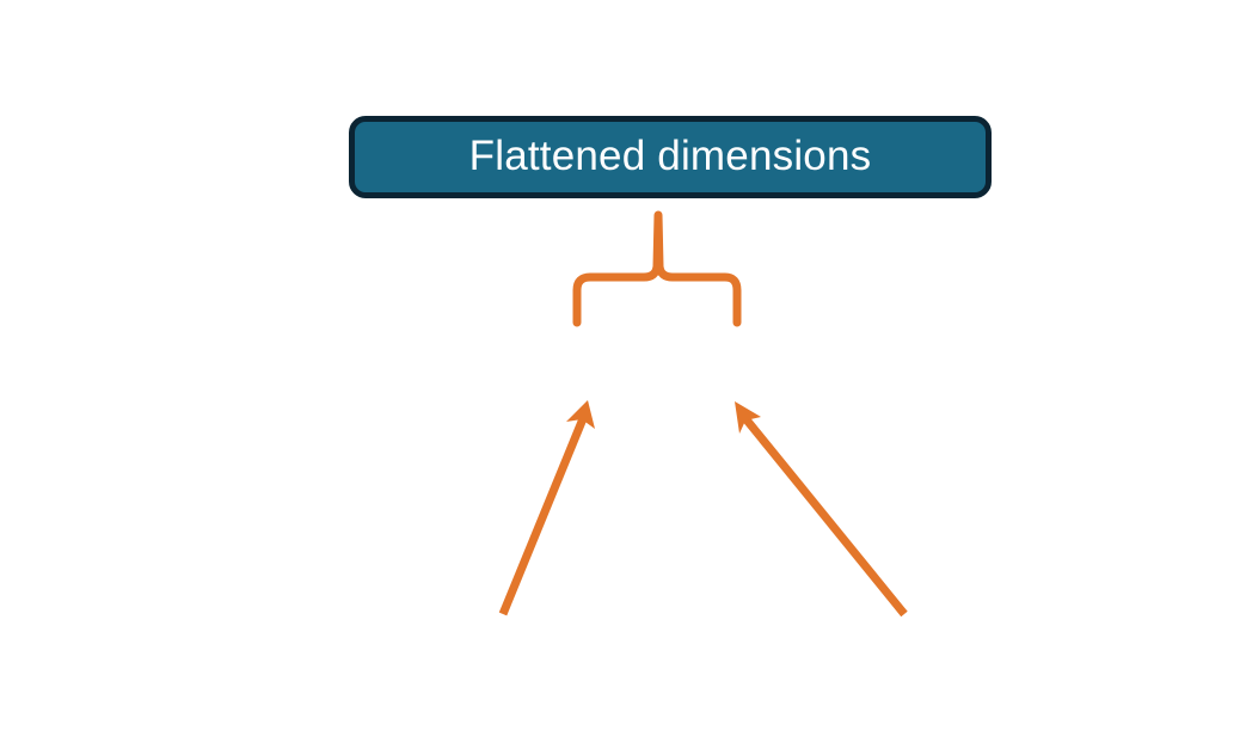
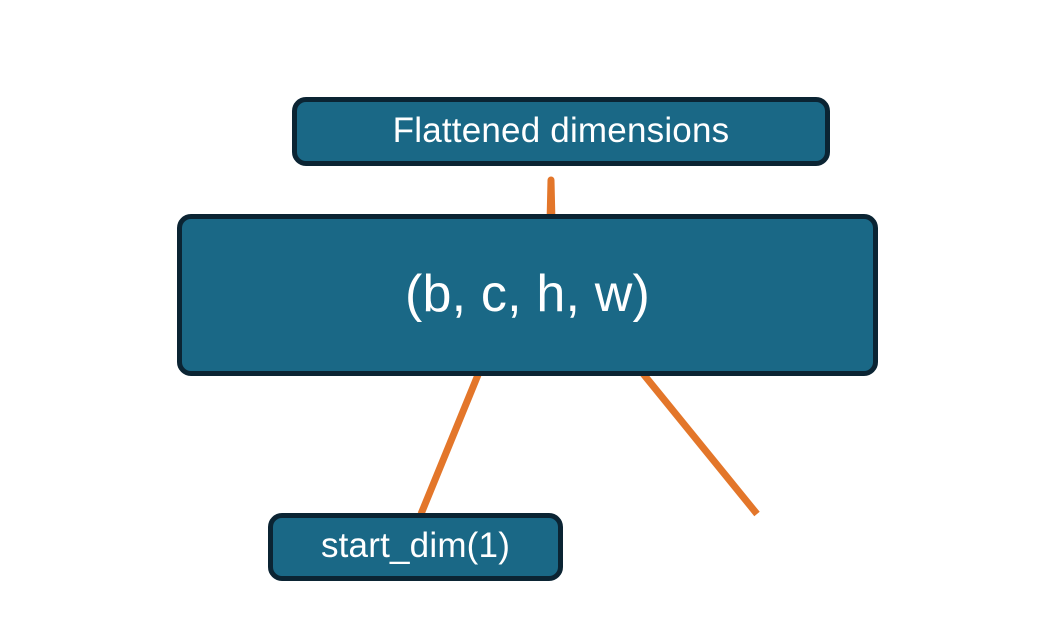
  Flattened dimensions
+ (b, c, h, w)
+ start_dim(1)
